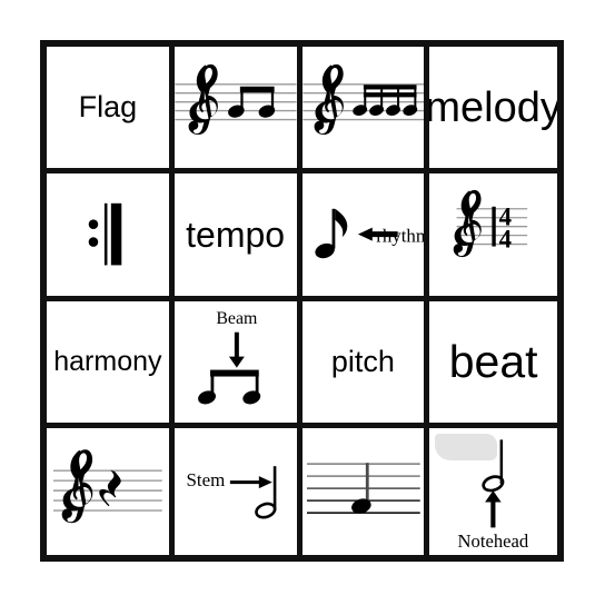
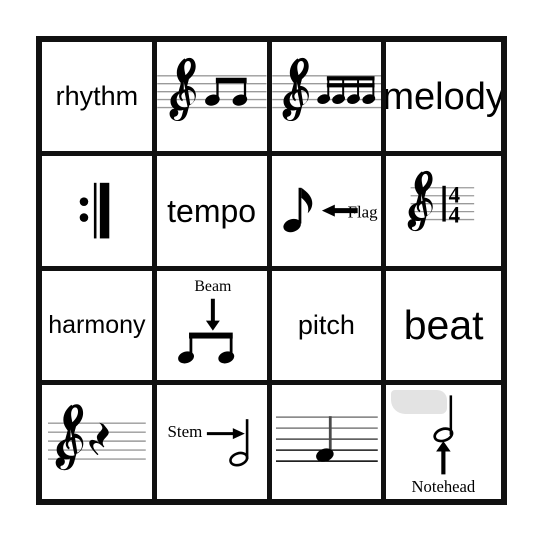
- Flag
+ rhythm
  melody
  tempo
- rhythm
+ Flag
  4
  4
  harmony
  Beam
  pitch
  beat
  Stem
  Notehead
